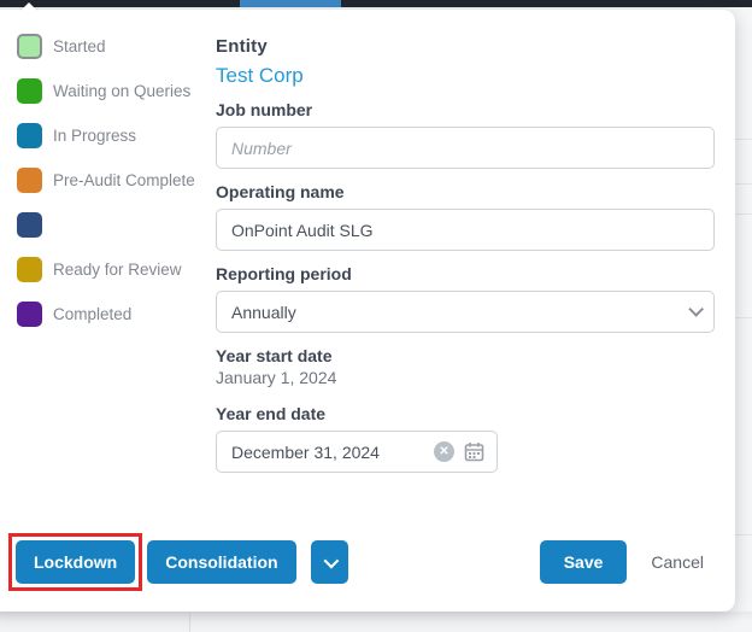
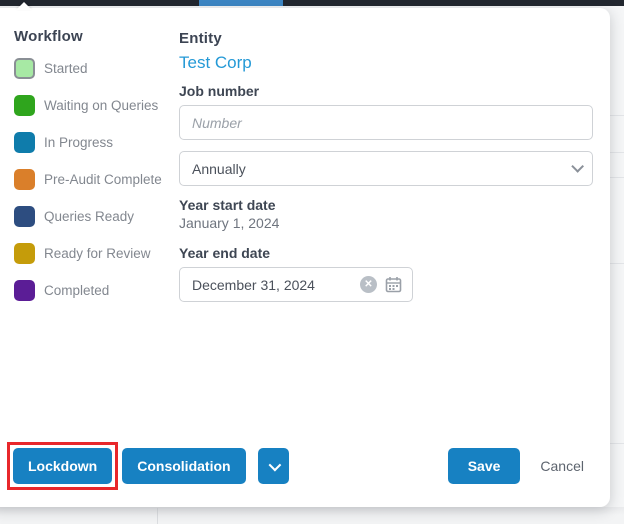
+ Workflow
  Started
  Waiting on Queries
  In Progress
  Pre-Audit Complete
+ Queries Ready
  Ready for Review
  Completed
  Entity
  Test Corp
  Job number
  Number
- Operating name
- OnPoint Audit SLG
- Reporting period
  Annually
  Year start date
  January 1, 2024
  Year end date
  December 31, 2024
  ✕
  Lockdown
  Consolidation
  Save
  Cancel
